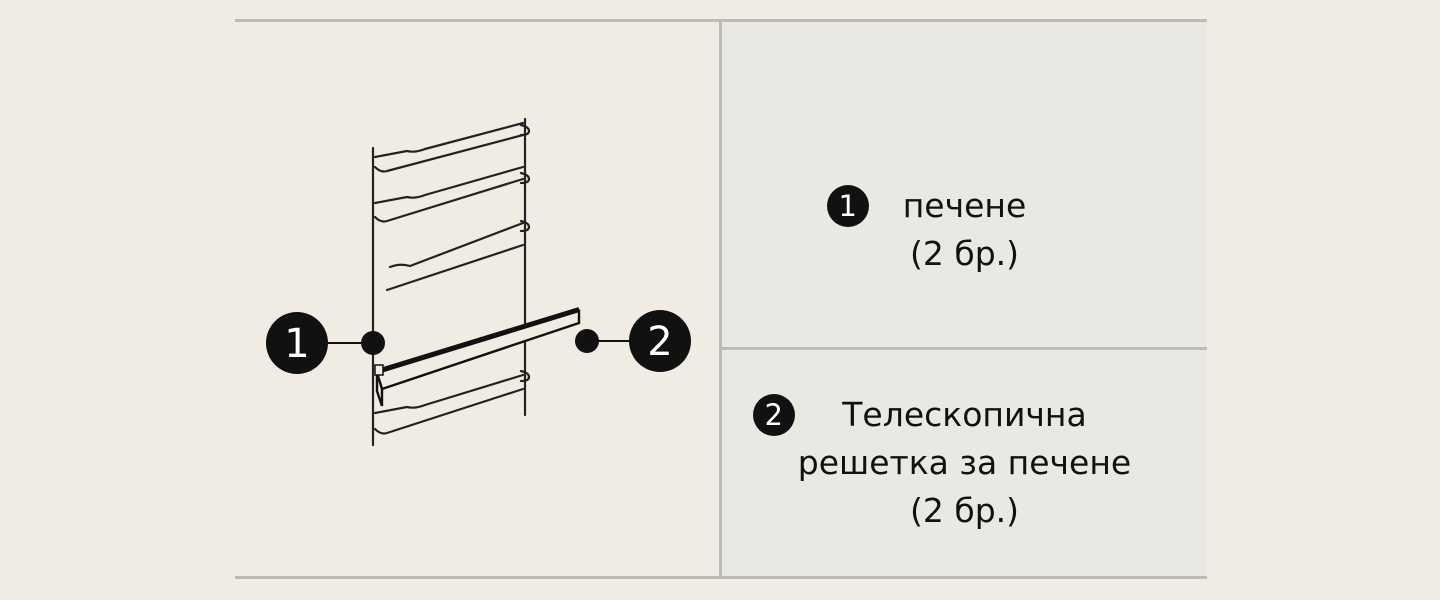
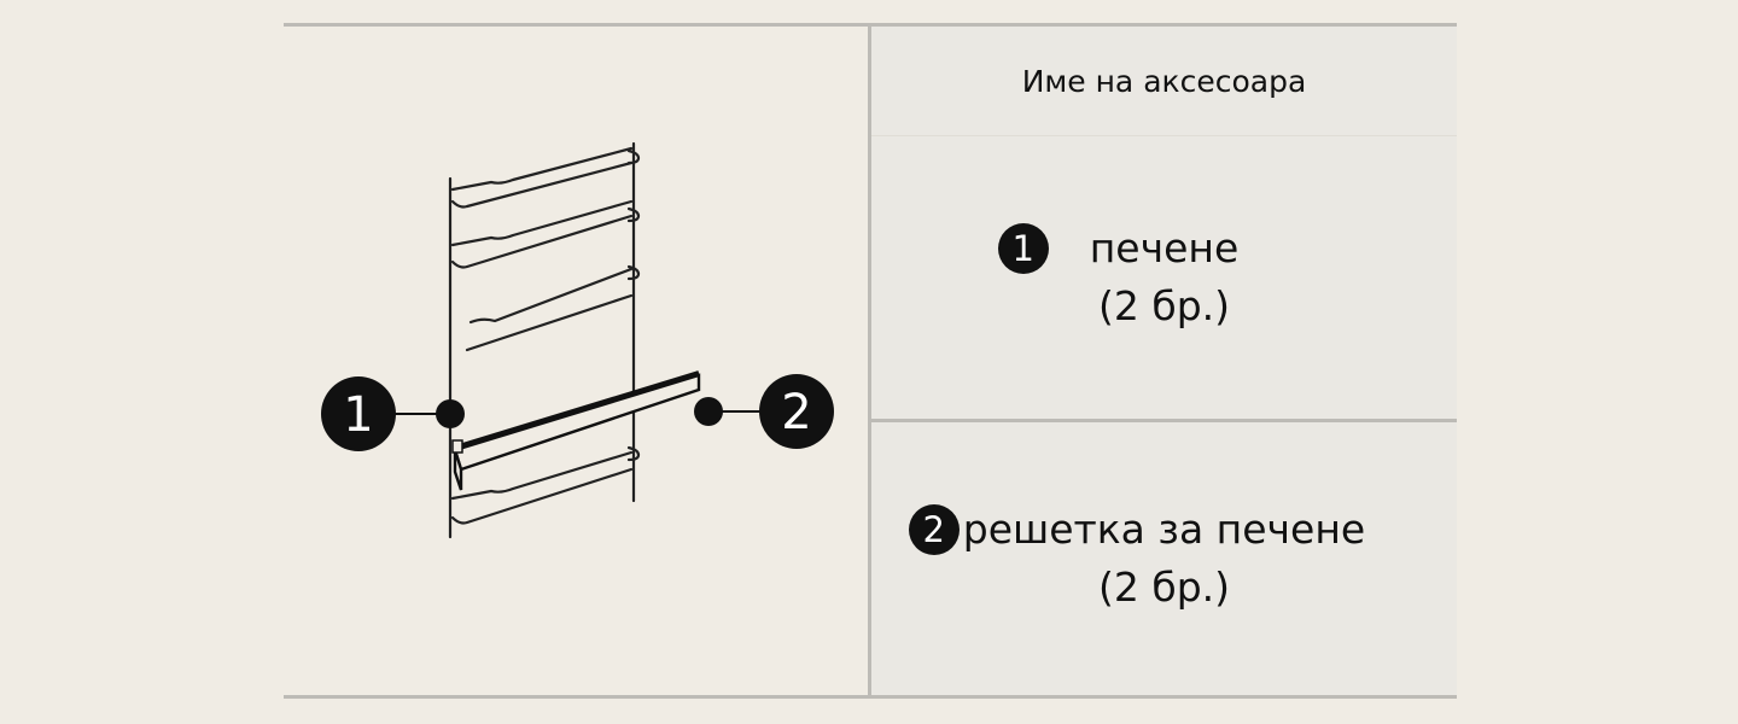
+ Име на аксесоара
  1
  2
  1
  печене
  (2 бр.)
  2
- Телескопична
  решетка за печене
  (2 бр.)
